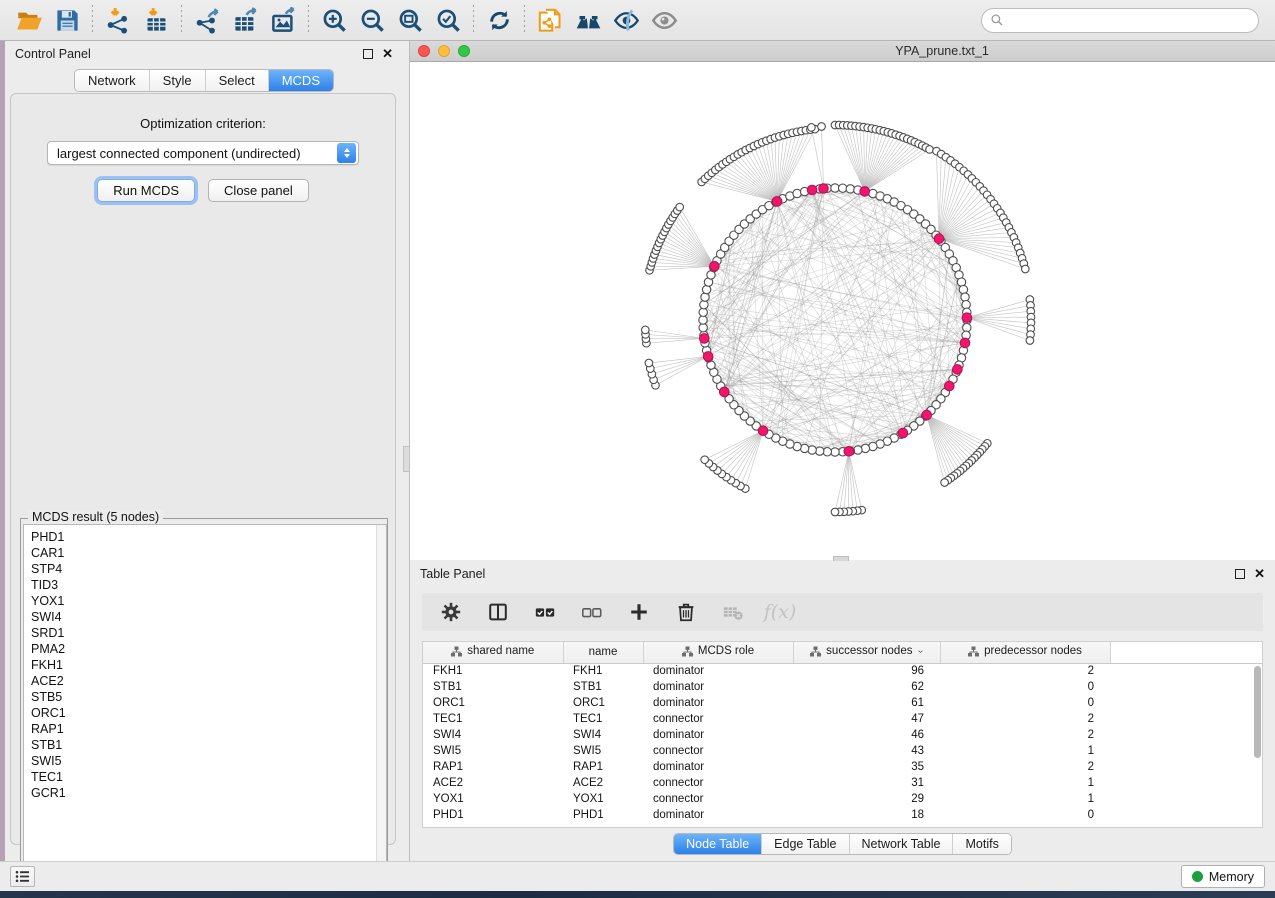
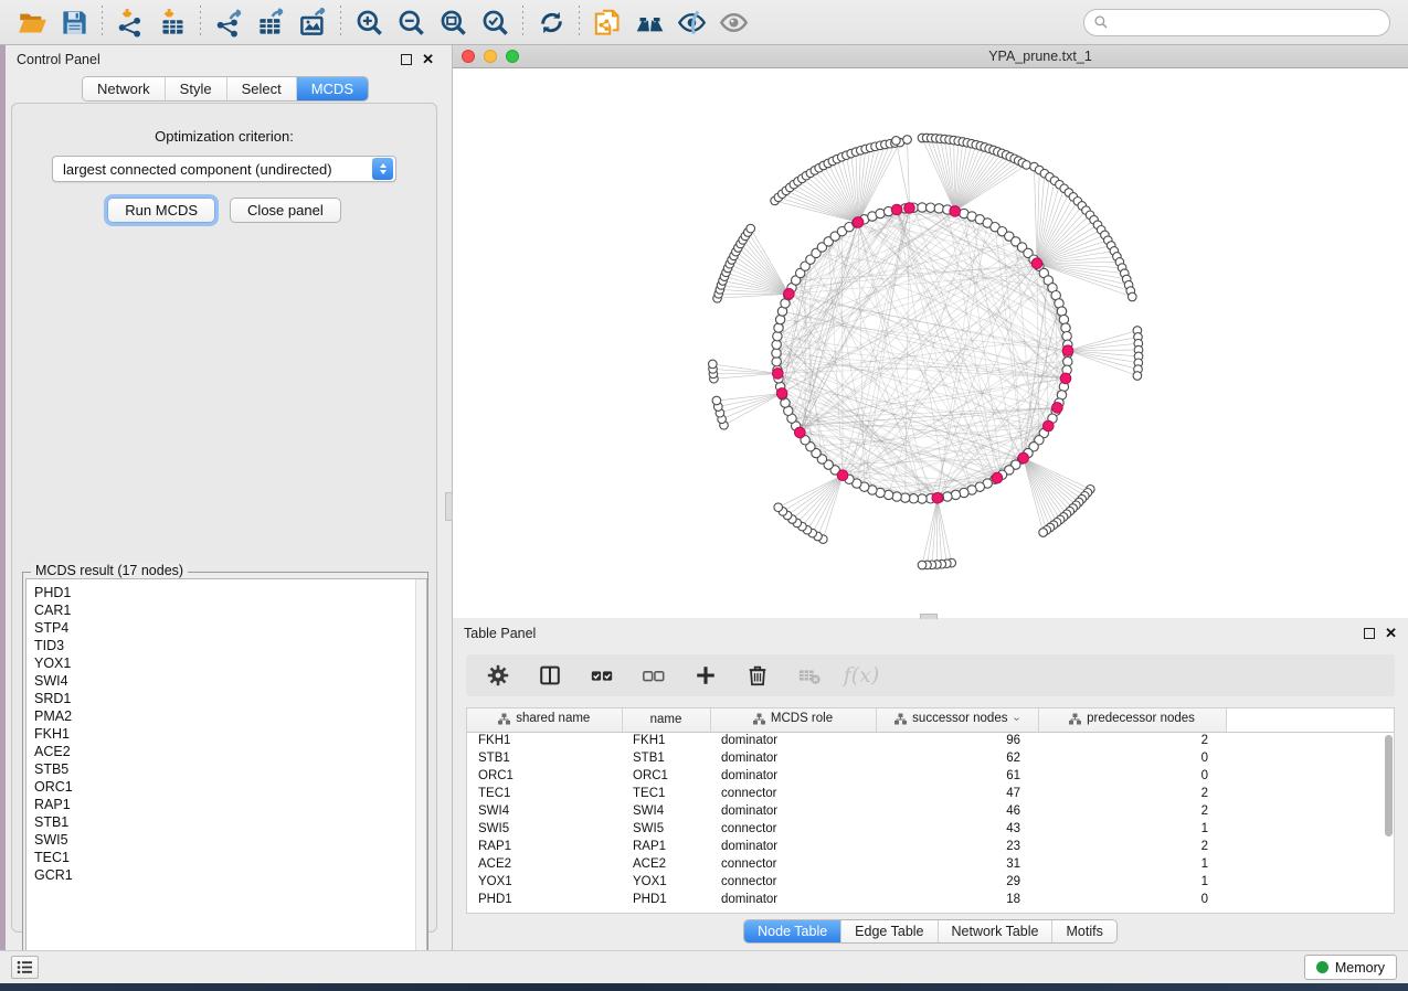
  Control Panel
  ✕
  Network
  Style
  Select
  MCDS
  Optimization criterion:
  largest connected component (undirected)
  Run MCDS
  Close panel
- MCDS result (5 nodes)
+ MCDS result (17 nodes)
  PHD1
  CAR1
  STP4
  TID3
  YOX1
  SWI4
  SRD1
  PMA2
  FKH1
  ACE2
  STB5
  ORC1
  RAP1
  STB1
  SWI5
  TEC1
  GCR1
  YPA_prune.txt_1
  Table Panel
  ✕
  f(x)
  shared name	name	MCDS role	successor nodes	predecessor nodes
  FKH1	FKH1	dominator	96	2
  STB1	STB1	dominator	62	0
  ORC1	ORC1	dominator	61	0
  TEC1	TEC1	connector	47	2
  SWI4	SWI4	dominator	46	2
  SWI5	SWI5	connector	43	1
- RAP1	RAP1	dominator	35	2
+ RAP1	RAP1	dominator	23	2
  ACE2	ACE2	connector	31	1
  YOX1	YOX1	connector	29	1
  PHD1	PHD1	dominator	18	0
  Node Table
  Edge Table
  Network Table
  Motifs
  Memory
